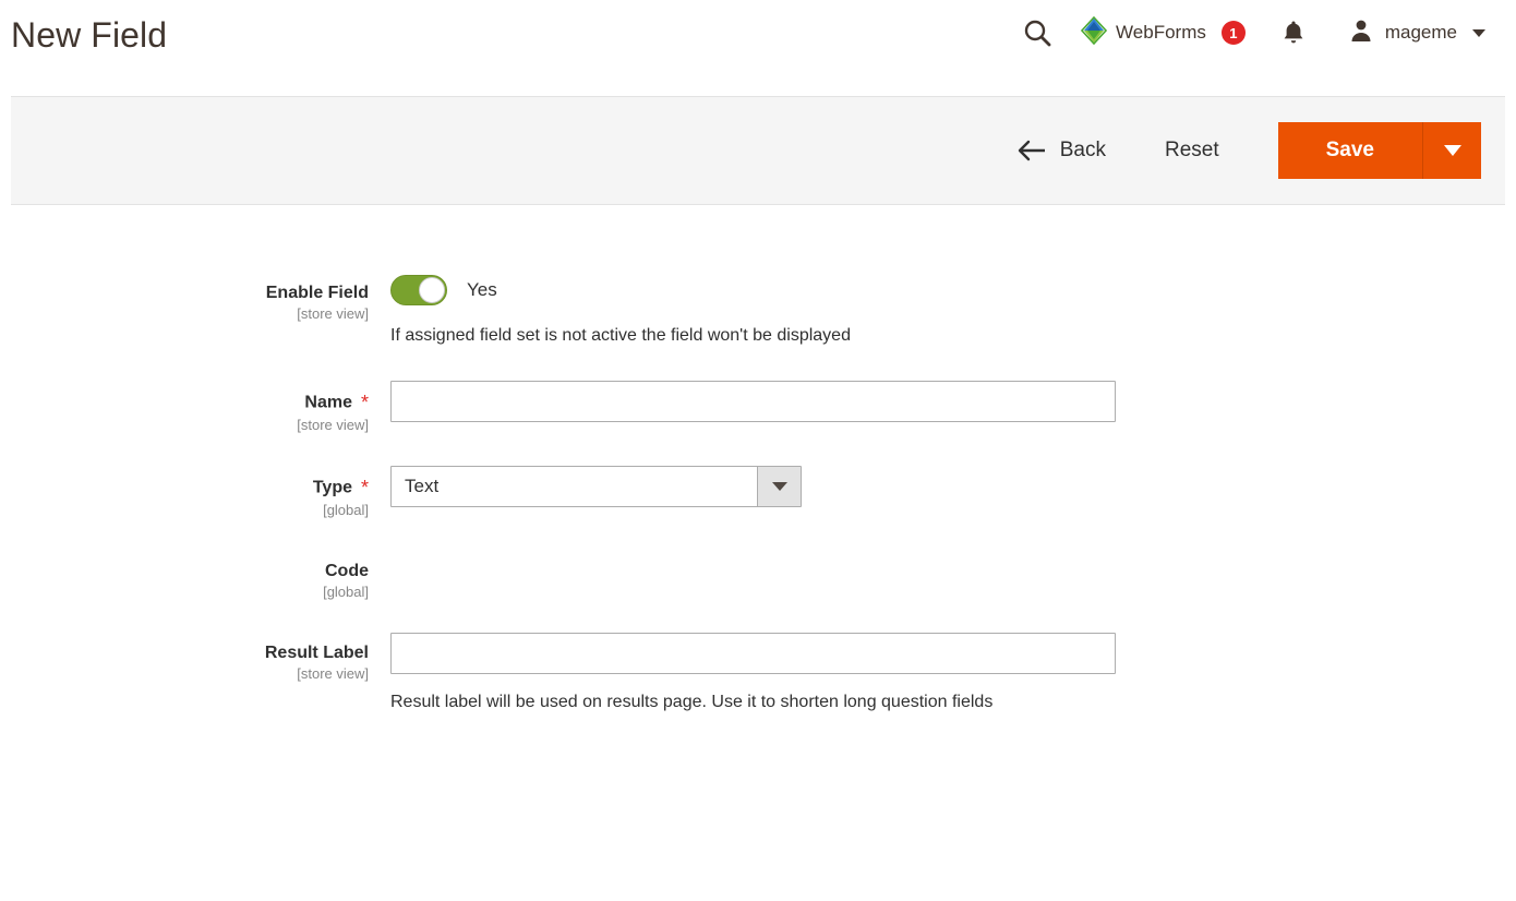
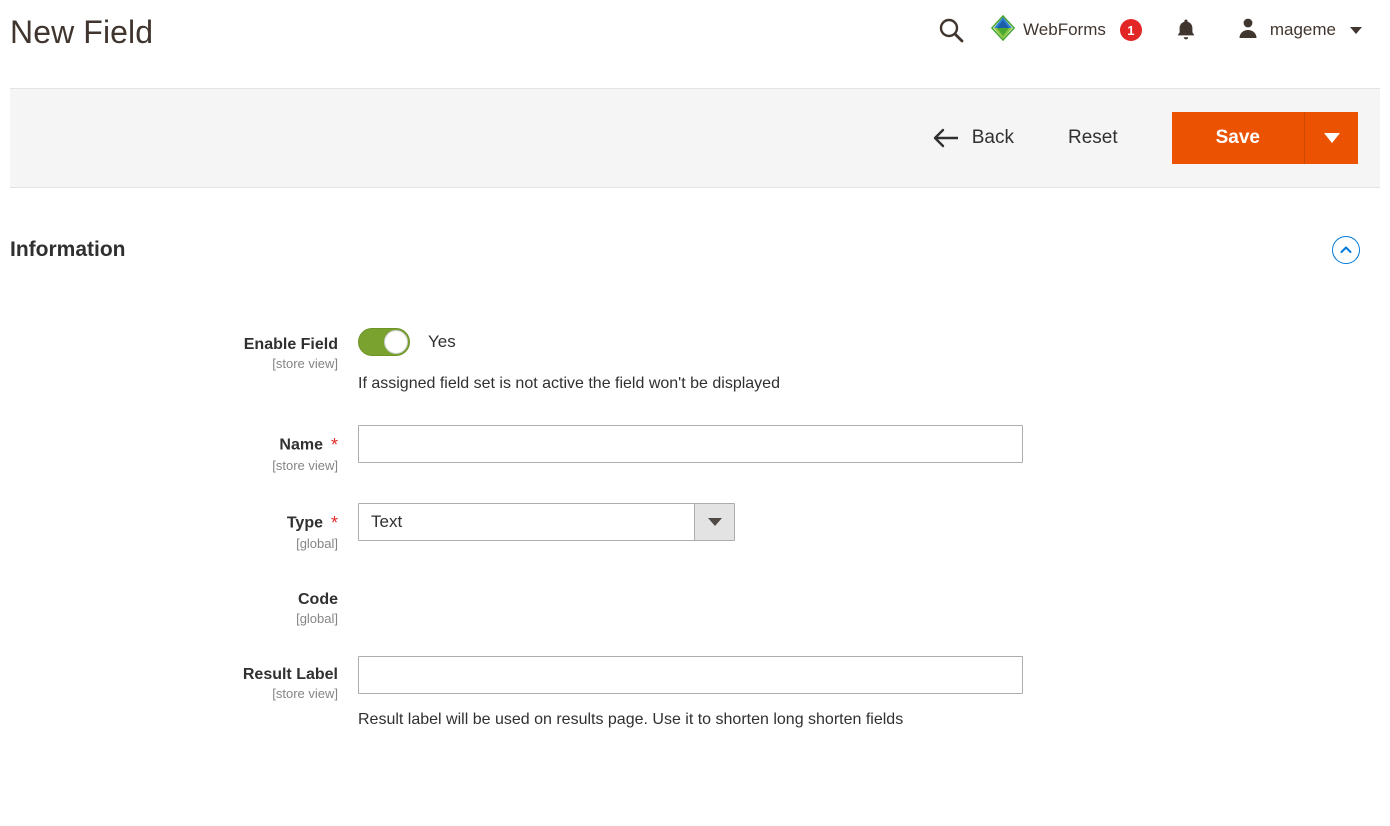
  New Field
  WebForms
  1
  mageme
  Back
  Reset
  Save
+ Information
  Enable Field
  [store view]
  Yes
  If assigned field set is not active the field won't be displayed
  Name *
  [store view]
  Type *
  [global]
  Text
  Code
  [global]
  Result Label
  [store view]
- Result label will be used on results page. Use it to shorten long question fields
+ Result label will be used on results page. Use it to shorten long shorten fields
